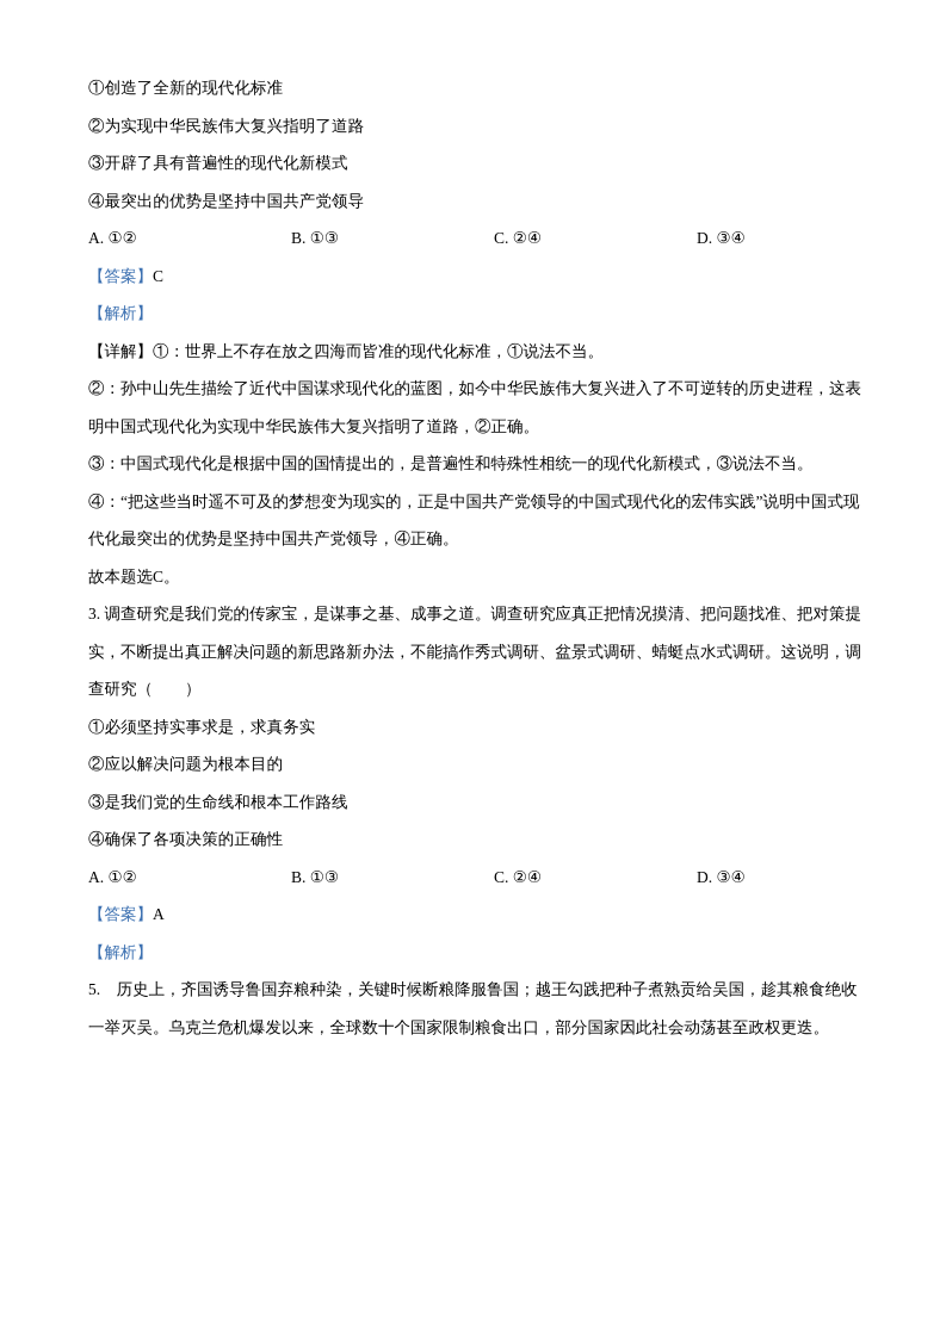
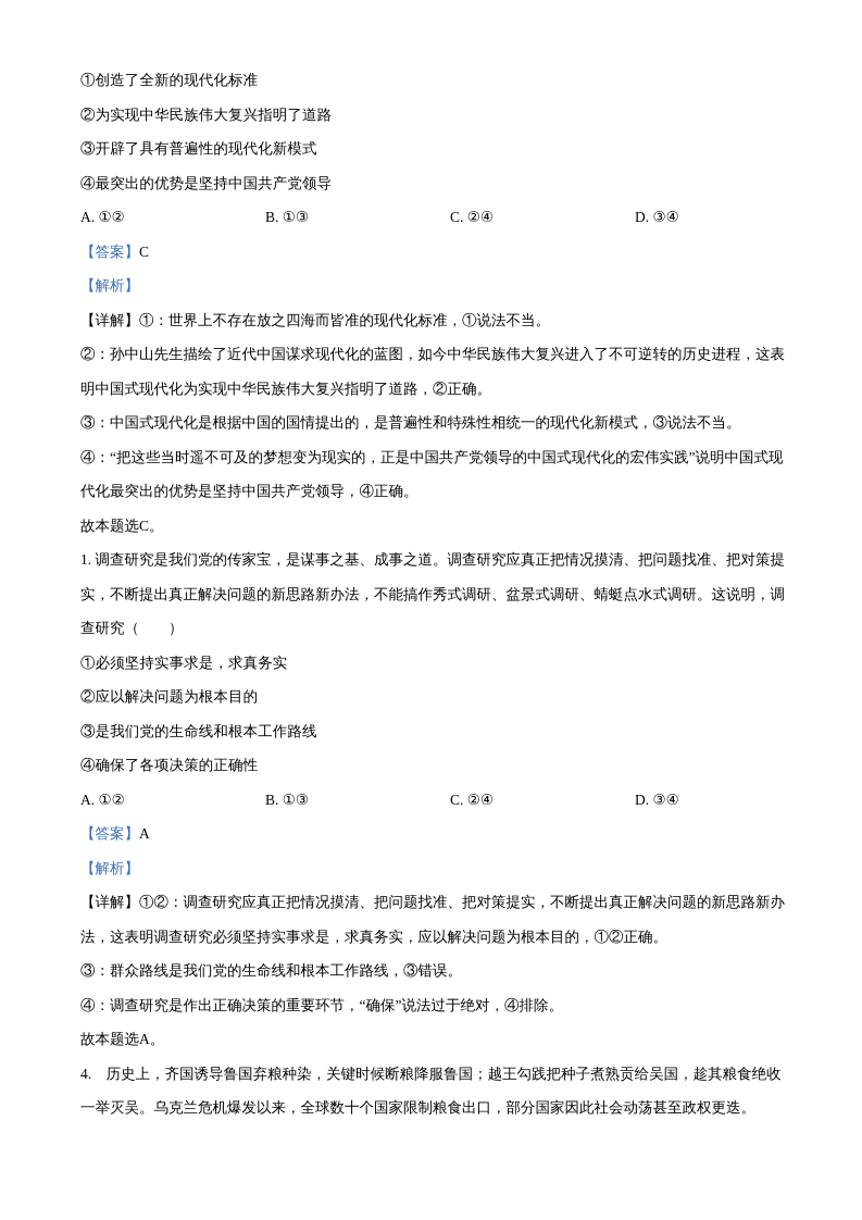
  ①创造了全新的现代化标准
  ②为实现中华民族伟大复兴指明了道路
  ③开辟了具有普遍性的现代化新模式
  ④最突出的优势是坚持中国共产党领导
  A. ①②
  B. ①③
  C. ②④
  D. ③④
  【答案】C
  【解析】
  【详解】①：世界上不存在放之四海而皆准的现代化标准，①说法不当。
  ②：孙中山先生描绘了近代中国谋求现代化的蓝图，如今中华民族伟大复兴进入了不可逆转的历史进程，这表明中国式现代化为实现中华民族伟大复兴指明了道路，②正确。
  ③：中国式现代化是根据中国的国情提出的，是普遍性和特殊性相统一的现代化新模式，③说法不当。
  ④：“把这些当时遥不可及的梦想变为现实的，正是中国共产党领导的中国式现代化的宏伟实践”说明中国式现代化最突出的优势是坚持中国共产党领导，④正确。
  故本题选C。
- 3. 调查研究是我们党的传家宝，是谋事之基、成事之道。调查研究应真正把情况摸清、把问题找准、把对策提实，不断提出真正解决问题的新思路新办法，不能搞作秀式调研、盆景式调研、蜻蜓点水式调研。这说明，调查研究（ ）
+ 1. 调查研究是我们党的传家宝，是谋事之基、成事之道。调查研究应真正把情况摸清、把问题找准、把对策提实，不断提出真正解决问题的新思路新办法，不能搞作秀式调研、盆景式调研、蜻蜓点水式调研。这说明，调查研究（ ）
  ①必须坚持实事求是，求真务实
  ②应以解决问题为根本目的
  ③是我们党的生命线和根本工作路线
  ④确保了各项决策的正确性
  A. ①②
  B. ①③
  C. ②④
  D. ③④
  【答案】A
  【解析】
+ 【详解】①②：调查研究应真正把情况摸清、把问题找准、把对策提实，不断提出真正解决问题的新思路新办法，这表明调查研究必须坚持实事求是，求真务实，应以解决问题为根本目的，①②正确。
+ ③：群众路线是我们党的生命线和根本工作路线，③错误。
+ ④：调查研究是作出正确决策的重要环节，“确保”说法过于绝对，④排除。
+ 故本题选A。
- 5. 历史上，齐国诱导鲁国弃粮种染，关键时候断粮降服鲁国；越王勾践把种子煮熟贡给吴国，趁其粮食绝收一举灭吴。乌克兰危机爆发以来，全球数十个国家限制粮食出口，部分国家因此社会动荡甚至政权更迭。
+ 4. 历史上，齐国诱导鲁国弃粮种染，关键时候断粮降服鲁国；越王勾践把种子煮熟贡给吴国，趁其粮食绝收一举灭吴。乌克兰危机爆发以来，全球数十个国家限制粮食出口，部分国家因此社会动荡甚至政权更迭。
